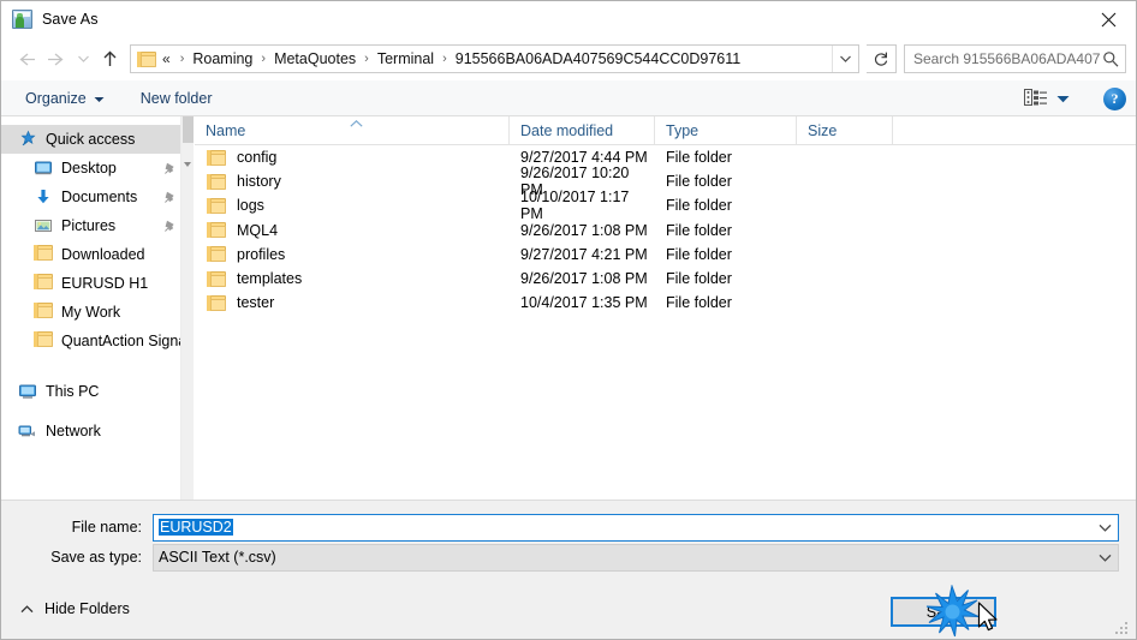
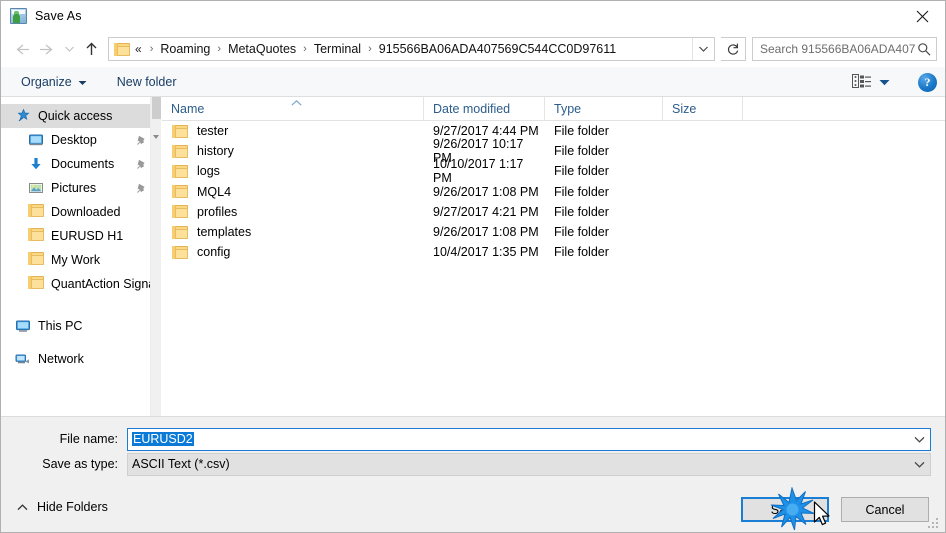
  Save As
  «
  ›
  Roaming
  ›
  MetaQuotes
  ›
  Terminal
  ›
  915566BA06ADA407569C544CC0D97611
  Search 915566BA06ADA407
  Organize
  New folder
  ?
  Quick access
  Desktop
  Documents
  Pictures
  Downloaded
  EURUSD H1
  My Work
  QuantAction Sign
  This PC
  Network
  Name
  Date modified
  Type
  Size
- config
+ tester
  9/27/2017 4:44 PM
  File folder
  history
- 9/26/2017 10:20 PM
+ 9/26/2017 10:17 PM
  File folder
  logs
  10/10/2017 1:17 PM
  File folder
  MQL4
  9/26/2017 1:08 PM
  File folder
  profiles
  9/27/2017 4:21 PM
  File folder
  templates
  9/26/2017 1:08 PM
  File folder
- tester
+ config
  10/4/2017 1:35 PM
  File folder
  File name:
  EURUSD2
  Save as type:
  ASCII Text (*.csv)
  Hide Folders
+ Cancel
